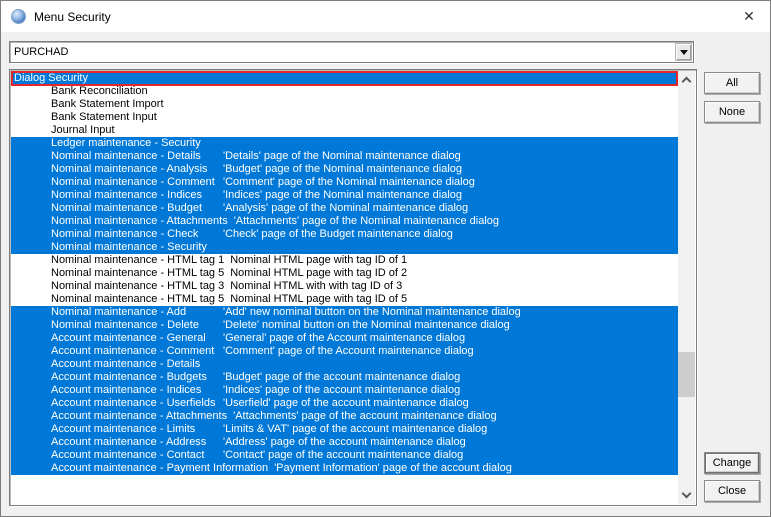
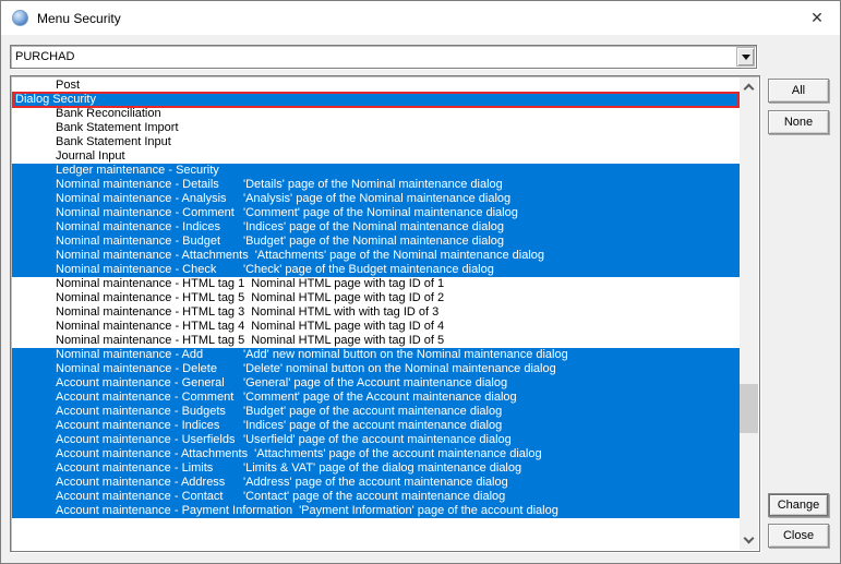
  Menu Security
  ✕
  PURCHAD
+ Post
  Dialog Security
  Bank Reconciliation
  Bank Statement Import
  Bank Statement Input
  Journal Input
  Ledger maintenance - Security
  Nominal maintenance - Details 'Details' page of the Nominal maintenance dialog
- Nominal maintenance - Analysis 'Budget' page of the Nominal maintenance dialog
+ Nominal maintenance - Analysis 'Analysis' page of the Nominal maintenance dialog
  Nominal maintenance - Comment 'Comment' page of the Nominal maintenance dialog
  Nominal maintenance - Indices 'Indices' page of the Nominal maintenance dialog
- Nominal maintenance - Budget 'Analysis' page of the Nominal maintenance dialog
+ Nominal maintenance - Budget 'Budget' page of the Nominal maintenance dialog
  Nominal maintenance - Attachments 'Attachments' page of the Nominal maintenance dialog
  Nominal maintenance - Check 'Check' page of the Budget maintenance dialog
- Nominal maintenance - Security
  Nominal maintenance - HTML tag 1 Nominal HTML page with tag ID of 1
  Nominal maintenance - HTML tag 5 Nominal HTML page with tag ID of 2
  Nominal maintenance - HTML tag 3 Nominal HTML with with tag ID of 3
+ Nominal maintenance - HTML tag 4 Nominal HTML page with tag ID of 4
  Nominal maintenance - HTML tag 5 Nominal HTML page with tag ID of 5
  Nominal maintenance - Add 'Add' new nominal button on the Nominal maintenance dialog
  Nominal maintenance - Delete 'Delete' nominal button on the Nominal maintenance dialog
  Account maintenance - General 'General' page of the Account maintenance dialog
  Account maintenance - Comment 'Comment' page of the Account maintenance dialog
- Account maintenance - Details
  Account maintenance - Budgets 'Budget' page of the account maintenance dialog
  Account maintenance - Indices 'Indices' page of the account maintenance dialog
  Account maintenance - Userfields 'Userfield' page of the account maintenance dialog
  Account maintenance - Attachments 'Attachments' page of the account maintenance dialog
- Account maintenance - Limits 'Limits & VAT' page of the account maintenance dialog
+ Account maintenance - Limits 'Limits & VAT' page of the dialog maintenance dialog
  Account maintenance - Address 'Address' page of the account maintenance dialog
  Account maintenance - Contact 'Contact' page of the account maintenance dialog
  Account maintenance - Payment Information 'Payment Information' page of the account dialog
  All
  None
  Change
  Close
